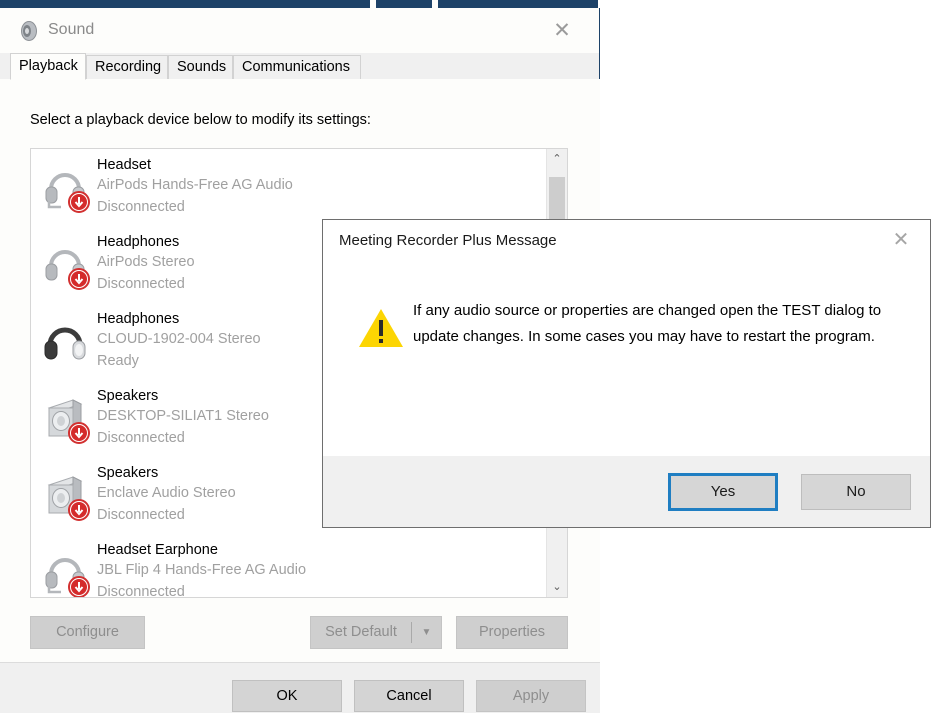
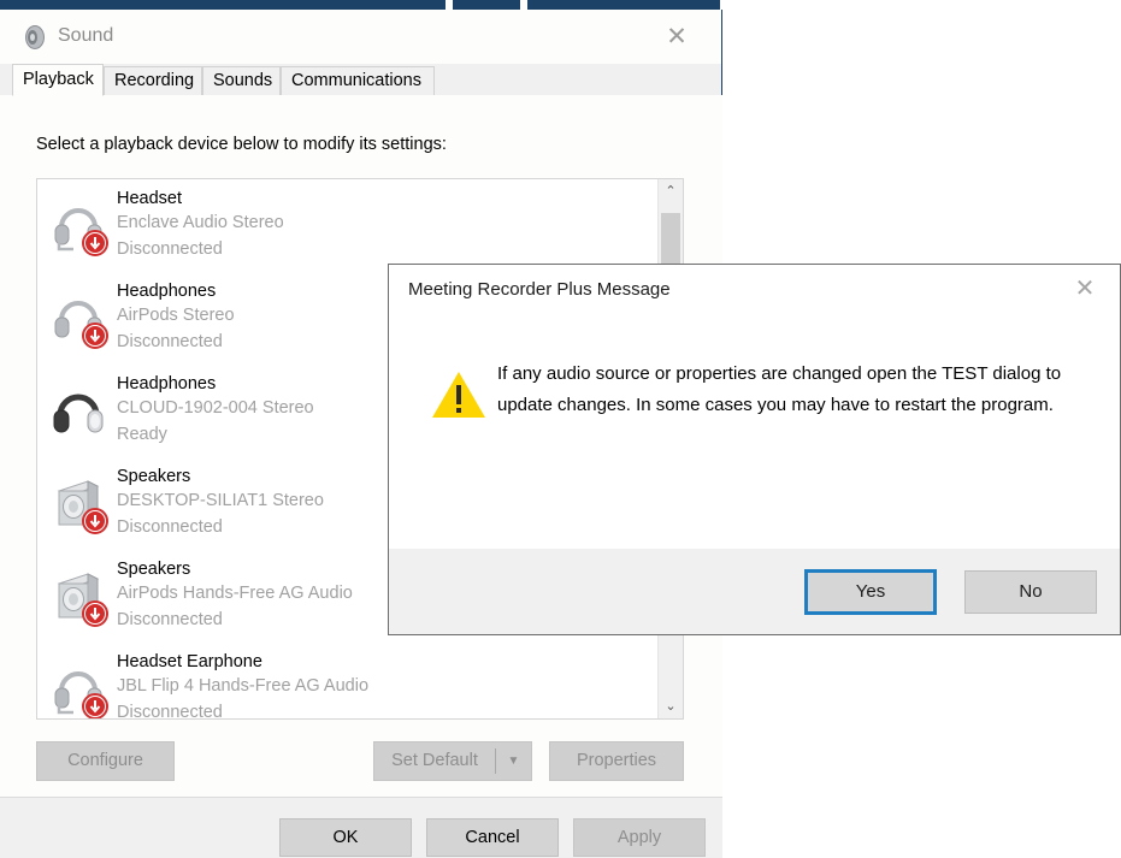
  Sound
  ✕
  Playback
  Recording
  Sounds
  Communications
  Select a playback device below to modify its settings:
  Headset
- AirPods Hands-Free AG Audio
+ Enclave Audio Stereo
  Disconnected
  Headphones
  AirPods Stereo
  Disconnected
  Headphones
  CLOUD-1902-004 Stereo
  Ready
  Speakers
  DESKTOP-SILIAT1 Stereo
  Disconnected
  Speakers
- Enclave Audio Stereo
+ AirPods Hands-Free AG Audio
  Disconnected
  Headset Earphone
  JBL Flip 4 Hands-Free AG Audio
  Disconnected
  ⌃
  ⌄
  Configure
  Set Default
  ▼
  Properties
  OK
  Cancel
  Apply
  Meeting Recorder Plus Message
  ✕
  If any audio source or properties are changed open the TEST dialog to update changes. In some cases you may have to restart the program.
  Yes
  No
